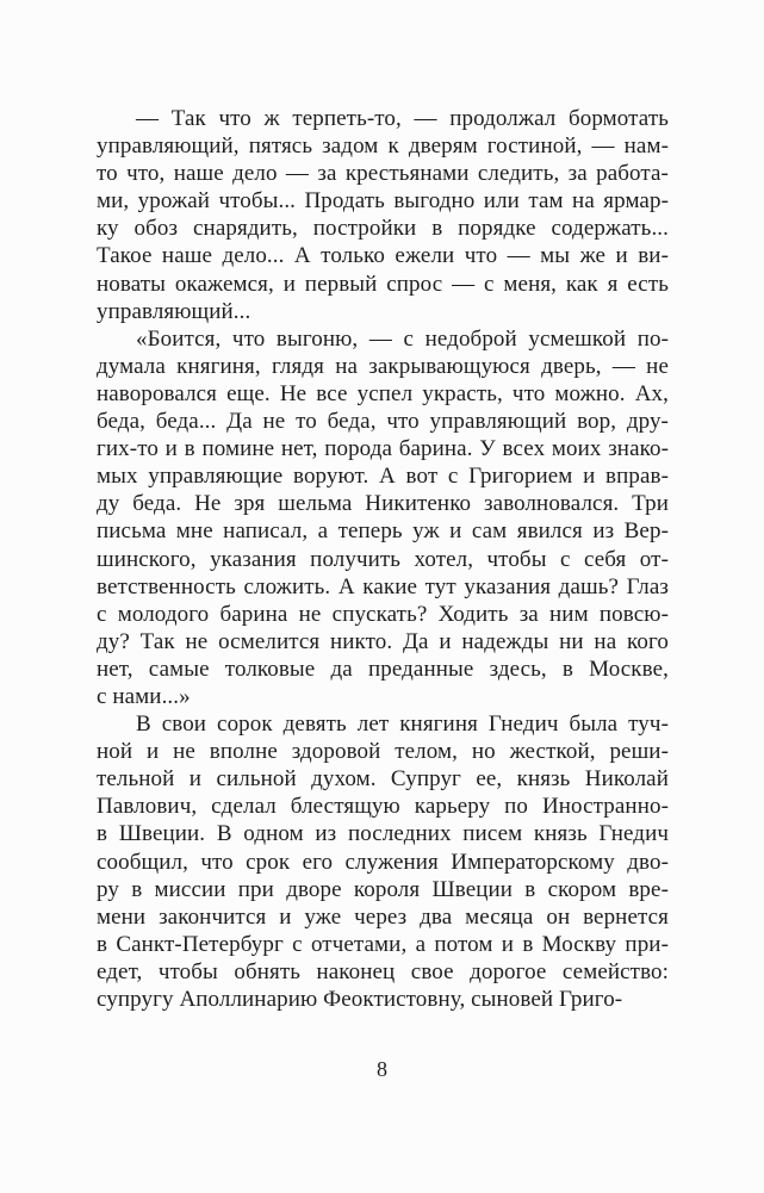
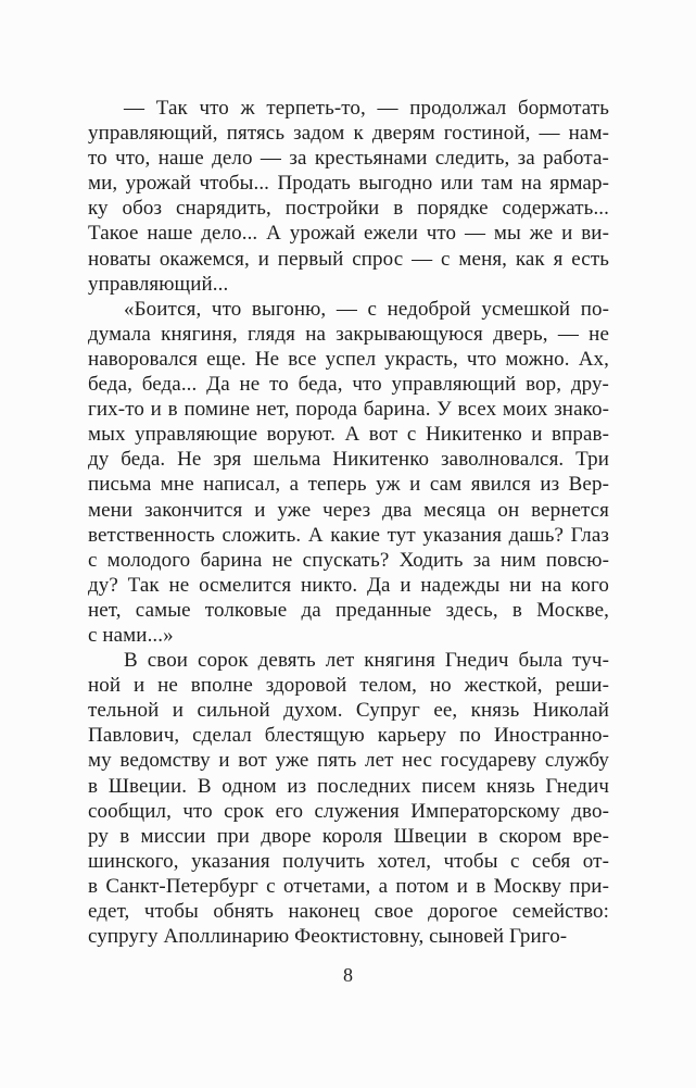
  — Так что ж терпеть-то, — продолжал бормотать
  управляющий, пятясь задом к дверям гостиной, — нам-
  то что, наше дело — за крестьянами следить, за работа-
  ми, урожай чтобы... Продать выгодно или там на ярмар-
  ку обоз снарядить, постройки в порядке содержать...
- Такое наше дело... А только ежели что — мы же и ви-
+ Такое наше дело... А урожай ежели что — мы же и ви-
  новаты окажемся, и первый спрос — с меня, как я есть
  управляющий...
  «Боится, что выгоню, — с недоброй усмешкой по-
  думала княгиня, глядя на закрывающуюся дверь, — не
  наворовался еще. Не все успел украсть, что можно. Ах,
  беда, беда... Да не то беда, что управляющий вор, дру-
  гих-то и в помине нет, порода барина. У всех моих знако-
- мых управляющие воруют. А вот с Григорием и вправ-
+ мых управляющие воруют. А вот с Никитенко и вправ-
  ду беда. Не зря шельма Никитенко заволновался. Три
  письма мне написал, а теперь уж и сам явился из Вер-
- шинского, указания получить хотел, чтобы с себя от-
+ мени закончится и уже через два месяца он вернется
  ветственность сложить. А какие тут указания дашь? Глаз
  с молодого барина не спускать? Ходить за ним повсю-
  ду? Так не осмелится никто. Да и надежды ни на кого
  нет, самые толковые да преданные здесь, в Москве,
  с нами...»
  В свои сорок девять лет княгиня Гнедич была туч-
  ной и не вполне здоровой телом, но жесткой, реши-
  тельной и сильной духом. Супруг ее, князь Николай
  Павлович, сделал блестящую карьеру по Иностранно-
+ му ведомству и вот уже пять лет нес государеву службу
  в Швеции. В одном из последних писем князь Гнедич
  сообщил, что срок его служения Императорскому дво-
  ру в миссии при дворе короля Швеции в скором вре-
- мени закончится и уже через два месяца он вернется
+ шинского, указания получить хотел, чтобы с себя от-
  в Санкт-Петербург с отчетами, а потом и в Москву при-
  едет, чтобы обнять наконец свое дорогое семейство:
  супругу Аполлинарию Феоктистовну, сыновей Григо-
  8
